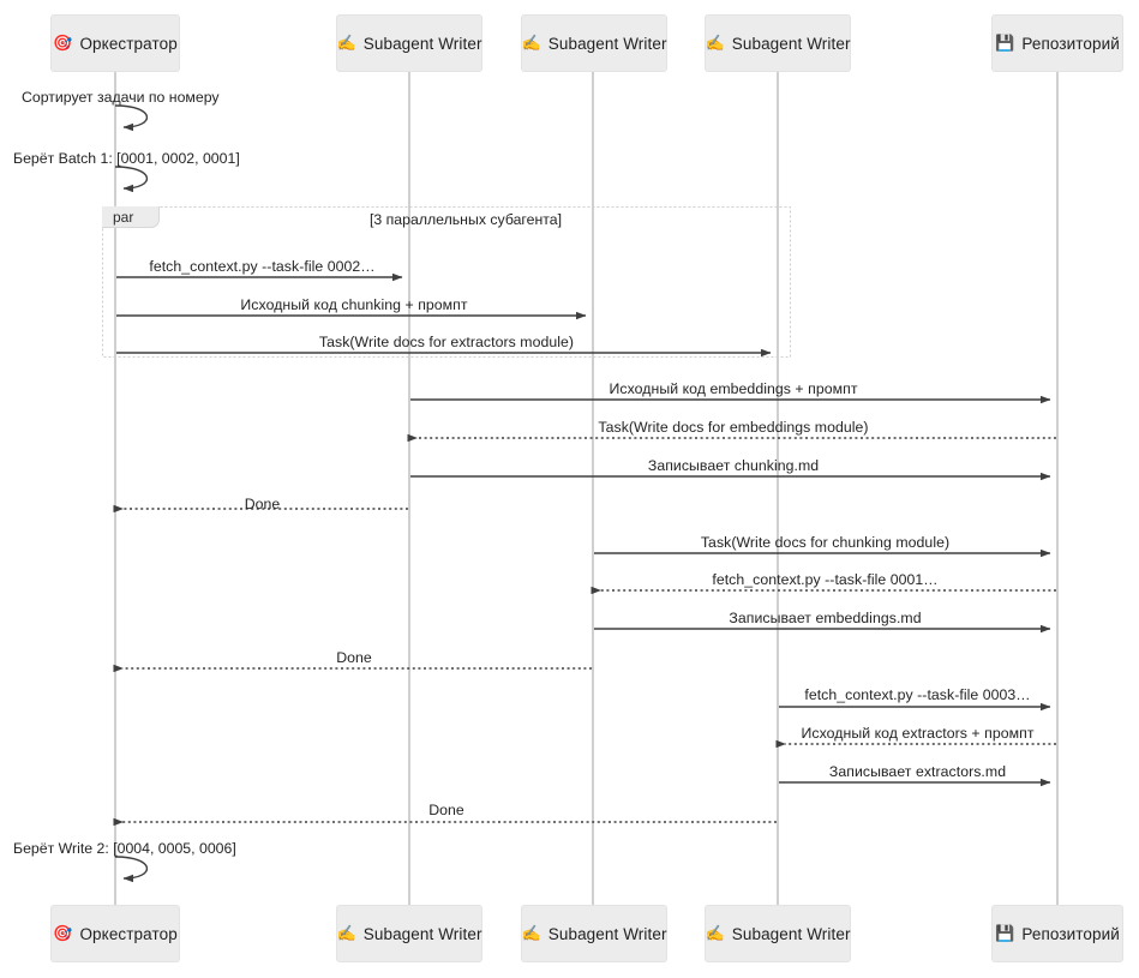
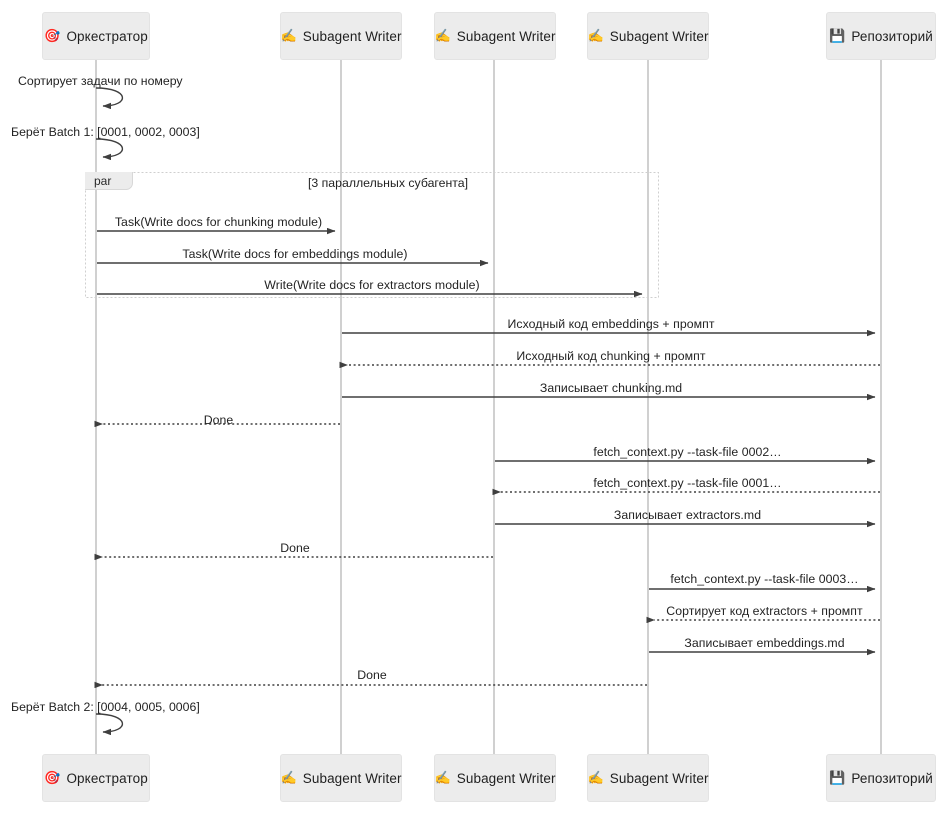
  🎯
  Оркестратор
  🎯
  Оркестратор
  ✍️
  Subagent Writer
  ✍️
  Subagent Writer
  ✍️
  Subagent Writer
  ✍️
  Subagent Writer
  ✍️
  Subagent Writer
  ✍️
  Subagent Writer
  💾
  Репозиторий
  💾
  Репозиторий
  par
  [3 параллельных субагента]
- fetch_context.py --task-file 0002…
+ Task(Write docs for chunking module)
- Исходный код chunking + промпт
+ Task(Write docs for embeddings module)
- Task(Write docs for extractors module)
+ Write(Write docs for extractors module)
  Исходный код embeddings + промпт
- Task(Write docs for embeddings module)
+ Исходный код chunking + промпт
  Записывает chunking.md
  Done
- Task(Write docs for chunking module)
+ fetch_context.py --task-file 0002…
  fetch_context.py --task-file 0001…
- Записывает embeddings.md
+ Записывает extractors.md
  Done
  fetch_context.py --task-file 0003…
- Исходный код extractors + промпт
+ Сортирует код extractors + промпт
- Записывает extractors.md
+ Записывает embeddings.md
  Done
  Сортирует задачи по номеру
- Берёт Batch 1: [0001, 0002, 0001]
+ Берёт Batch 1: [0001, 0002, 0003]
- Берёт Write 2: [0004, 0005, 0006]
+ Берёт Batch 2: [0004, 0005, 0006]
